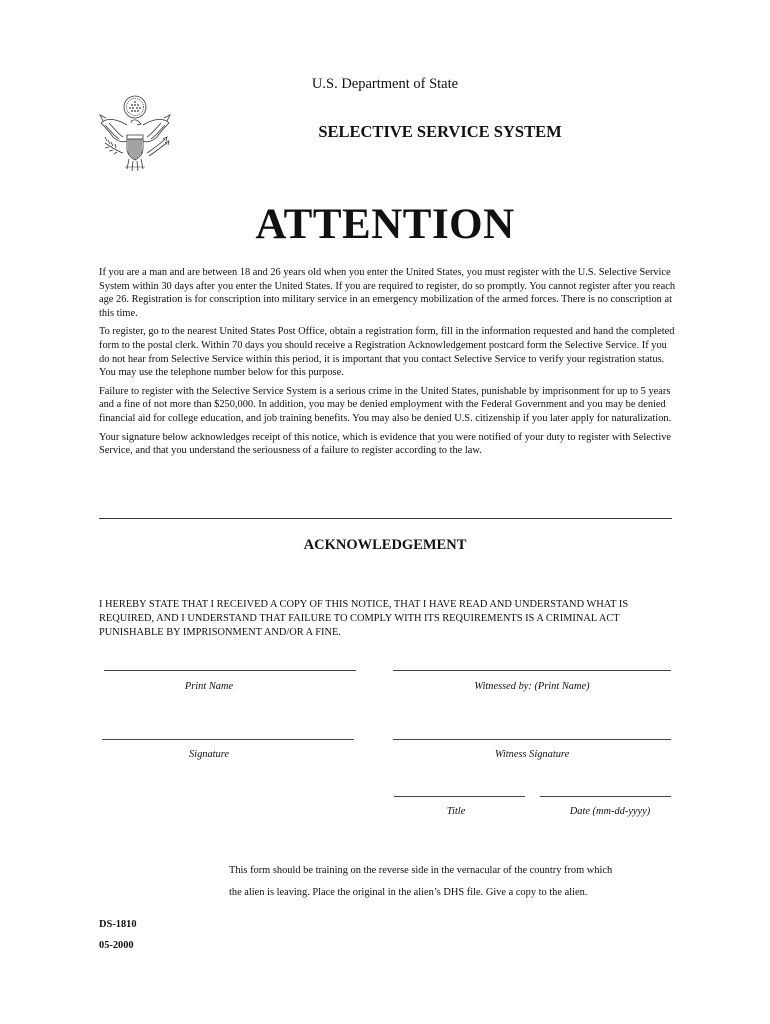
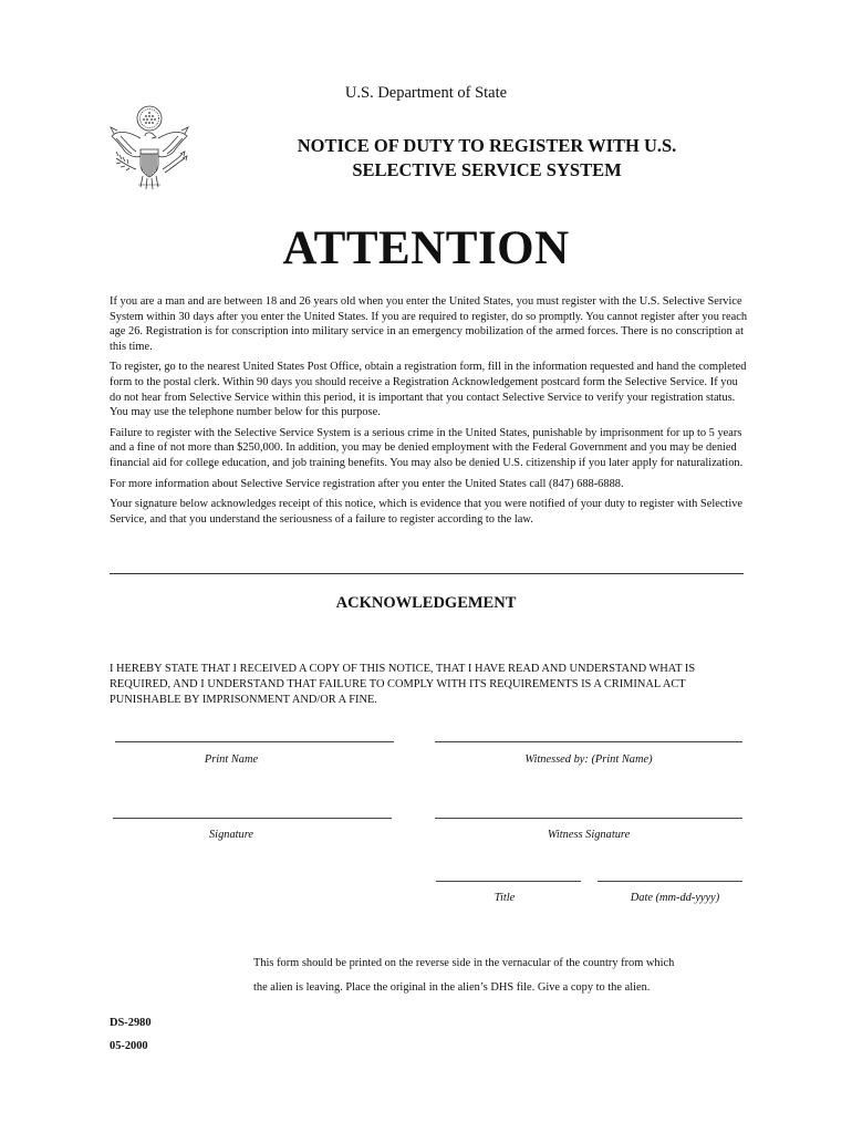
  U.S. Department of State
+ NOTICE OF DUTY TO REGISTER WITH U.S.
  SELECTIVE SERVICE SYSTEM
  ATTENTION
  If you are a man and are between 18 and 26 years old when you enter the United States, you must register with the U.S. Selective Service System within 30 days after you enter the United States. If you are required to register, do so promptly. You cannot register after you reach age 26. Registration is for conscription into military service in an emergency mobilization of the armed forces. There is no conscription at this time.
- To register, go to the nearest United States Post Office, obtain a registration form, fill in the information requested and hand the completed form to the postal clerk. Within 70 days you should receive a Registration Acknowledgement postcard form the Selective Service. If you do not hear from Selective Service within this period, it is important that you contact Selective Service to verify your registration status. You may use the telephone number below for this purpose.
+ To register, go to the nearest United States Post Office, obtain a registration form, fill in the information requested and hand the completed form to the postal clerk. Within 90 days you should receive a Registration Acknowledgement postcard form the Selective Service. If you do not hear from Selective Service within this period, it is important that you contact Selective Service to verify your registration status. You may use the telephone number below for this purpose.
  Failure to register with the Selective Service System is a serious crime in the United States, punishable by imprisonment for up to 5 years and a fine of not more than $250,000. In addition, you may be denied employment with the Federal Government and you may be denied financial aid for college education, and job training benefits. You may also be denied U.S. citizenship if you later apply for naturalization.
+ For more information about Selective Service registration after you enter the United States call (847) 688-6888.
  Your signature below acknowledges receipt of this notice, which is evidence that you were notified of your duty to register with Selective Service, and that you understand the seriousness of a failure to register according to the law.
  ACKNOWLEDGEMENT
  I HEREBY STATE THAT I RECEIVED A COPY OF THIS NOTICE, THAT I HAVE READ AND UNDERSTAND WHAT IS REQUIRED, AND I UNDERSTAND THAT FAILURE TO COMPLY WITH ITS REQUIREMENTS IS A CRIMINAL ACT PUNISHABLE BY IMPRISONMENT AND/OR A FINE.
  Print Name
  Witnessed by: (Print Name)
  Signature
  Witness Signature
  Title
  Date (mm-dd-yyyy)
- This form should be training on the reverse side in the vernacular of the country from which
+ This form should be printed on the reverse side in the vernacular of the country from which
  the alien is leaving. Place the original in the alien’s DHS file. Give a copy to the alien.
- DS-1810
+ DS-2980
  05-2000
